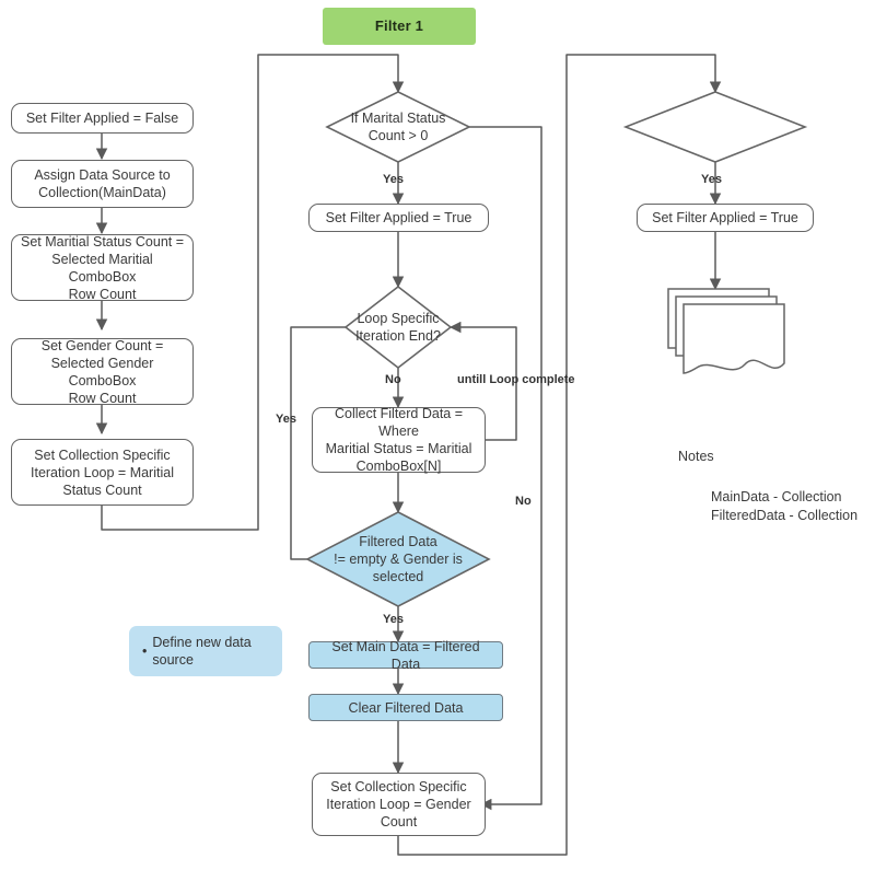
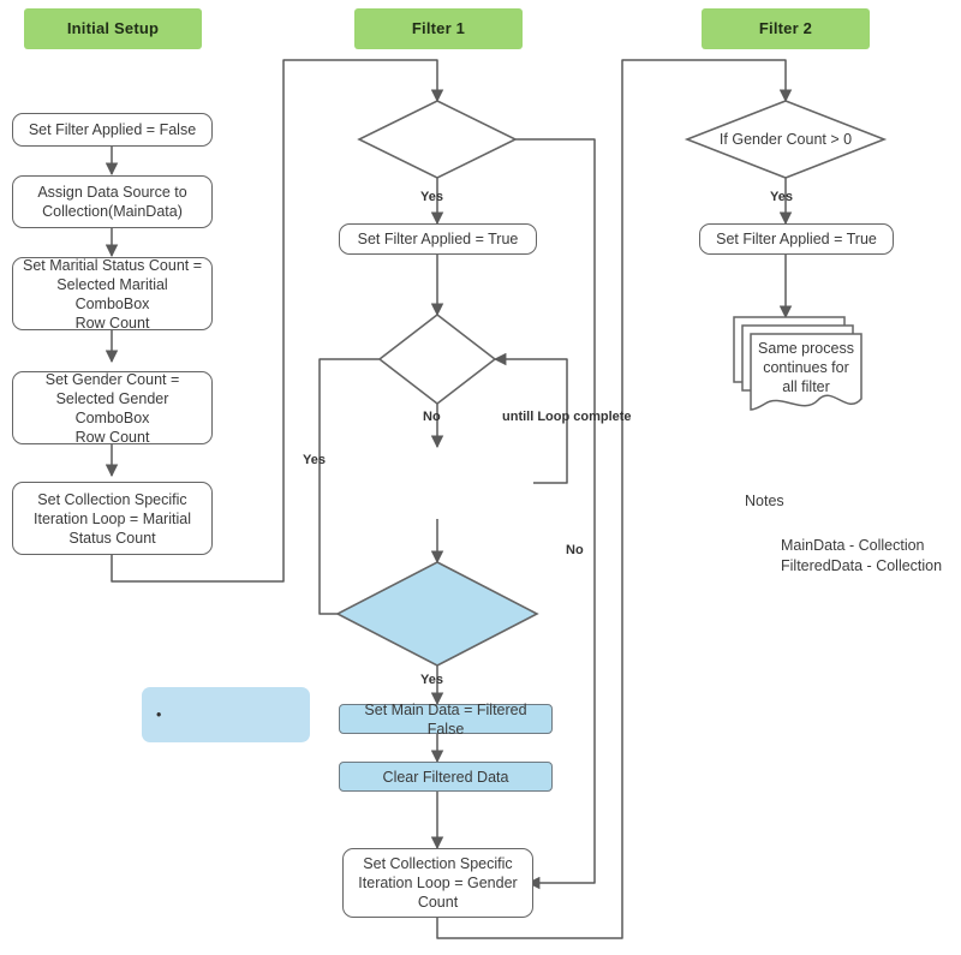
+ Initial Setup
  Filter 1
+ Filter 2
  Set Filter Applied = False
  Assign Data Source to
  Collection(MainData)
  Set Maritial Status Count =
  Selected Maritial ComboBox
  Row Count
  Set Gender Count =
  Selected Gender ComboBox
  Row Count
  Set Collection Specific
  Iteration Loop = Maritial
  Status Count
- If Marital Status
- Count > 0
  Set Filter Applied = True
- Loop Specific
- Iteration End?
- Collect Filterd Data = Where
- Maritial Status = Maritial
- ComboBox[N]
- Filtered Data
- != empty & Gender is
- selected
- Set Main Data = Filtered Data
+ Set Main Data = Filtered False
  Clear Filtered Data
  Set Collection Specific
  Iteration Loop = Gender
  Count
+ If Gender Count > 0
  Set Filter Applied = True
+ Same process
+ continues for
+ all filter
  Yes
  No
  Yes
  No
  untill Loop complete
  Yes
  Yes
  •
- Define new data
- source
  Notes
  MainData - Collection
  FilteredData - Collection
